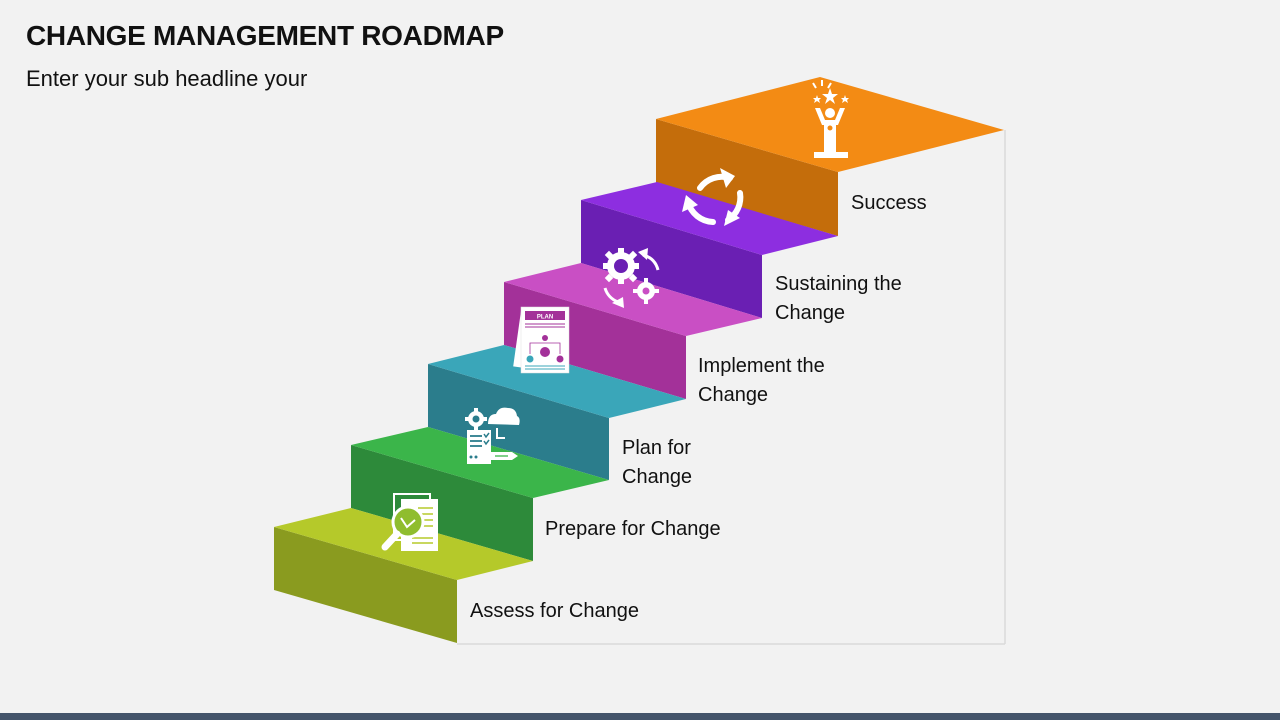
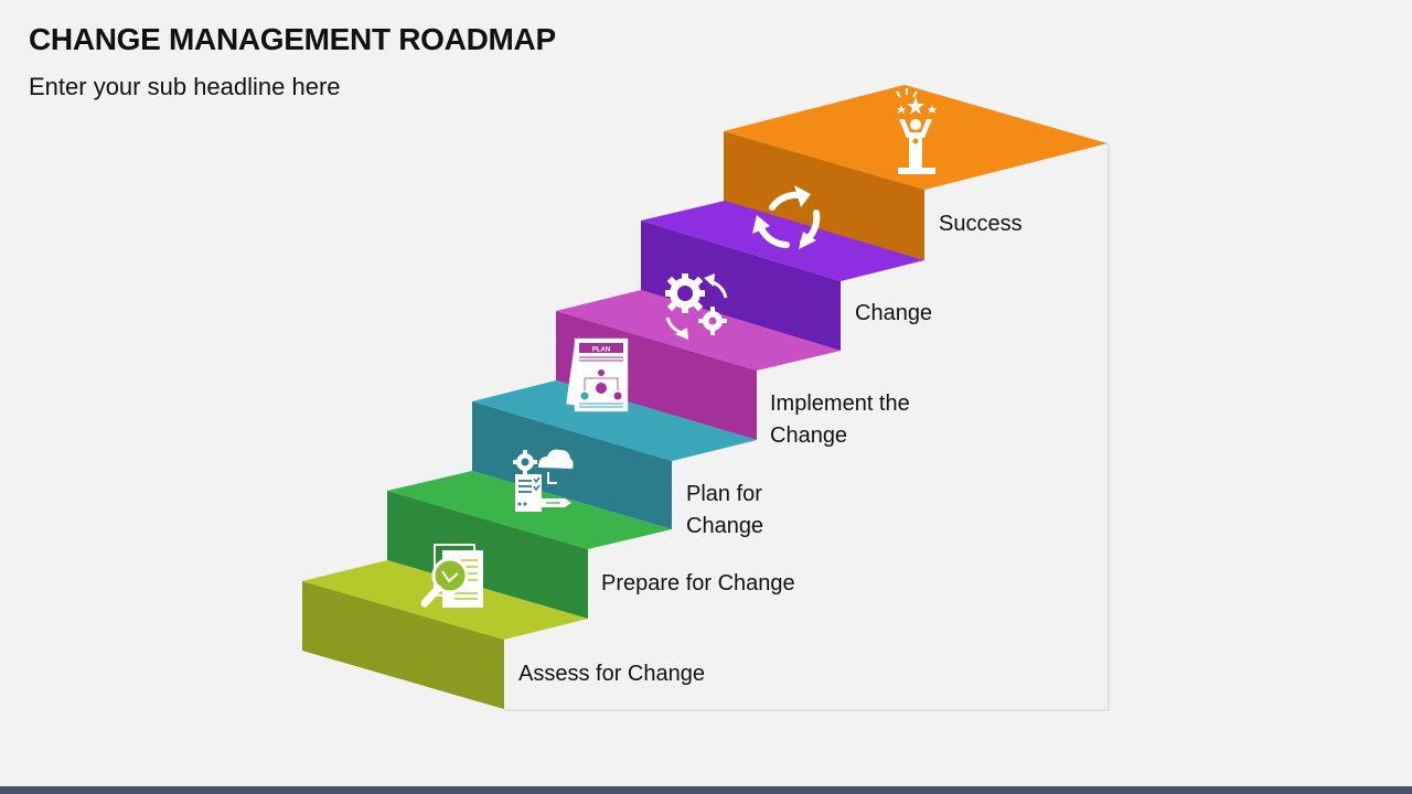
  CHANGE MANAGEMENT ROADMAP
- Enter your sub headline your
+ Enter your sub headline here
  Assess for Change
  Prepare for Change
  Plan for
  Change
  Implement the
  Change
- Sustaining the
  Change
  Success
